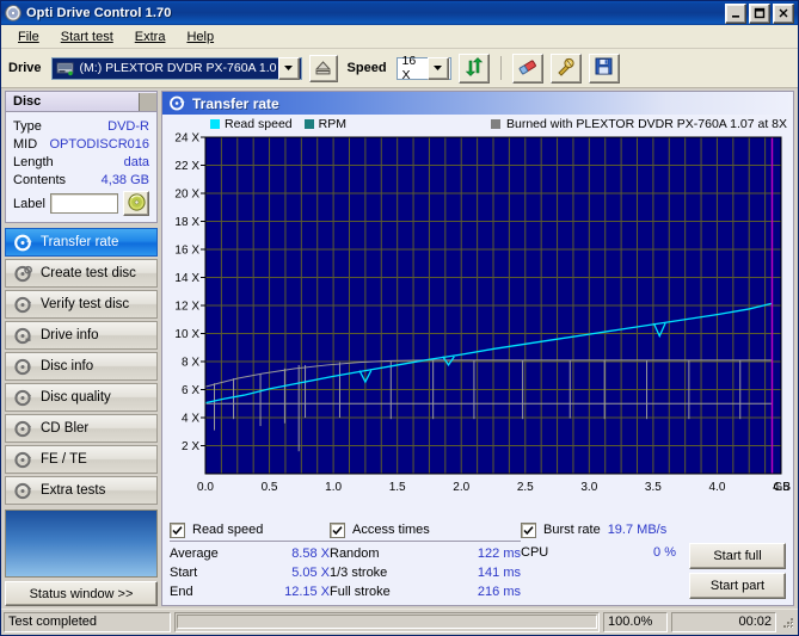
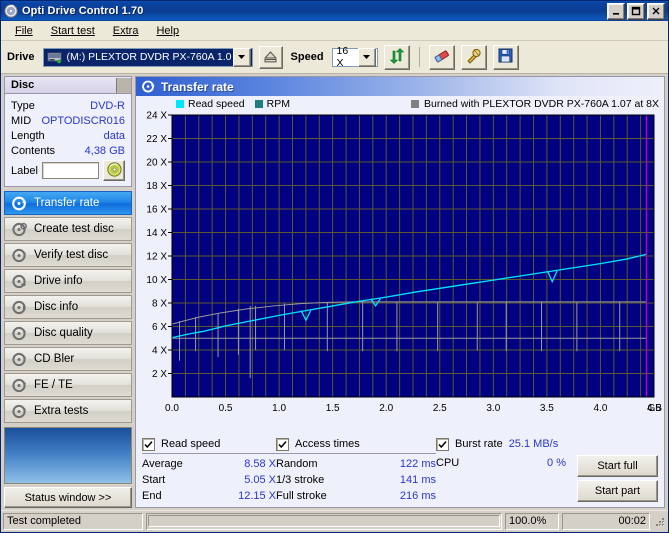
  Opti Drive Control 1.70
  File
  Start test
  Extra
  Help
  Drive
  (M:) PLEXTOR DVDR PX-760A 1.0
  Speed
  16 X
  Disc
  Type
  DVD-R
  MID
  OPTODISCR016
  Length
  data
  Contents
  4,38 GB
  Label
  Transfer rate
  Create test disc
  Verify test disc
  Drive info
  Disc info
  Disc quality
  CD Bler
  FE / TE
  Extra tests
  Status window >>
  Transfer rate
  Read speed
  RPM
  Burned with PLEXTOR DVDR PX-760A 1.07 at 8X
  2 X
  4 X
  6 X
  8 X
  10 X
  12 X
  14 X
  16 X
  18 X
  20 X
  22 X
  24 X
  0.0
  0.5
  1.0
  1.5
  2.0
  2.5
  3.0
  3.5
  4.0
  4.5
  GB
  Read speed
  Average
  8.58 X
  Start
  5.05 X
  End
  12.15 X
  Access times
  Random
  122 ms
  1/3 stroke
  141 ms
  Full stroke
  216 ms
  Burst rate
- 19.7 MB/s
+ 25.1 MB/s
  CPU
  0 %
  Start full
  Start part
  Test completed
  100.0%
  00:02
